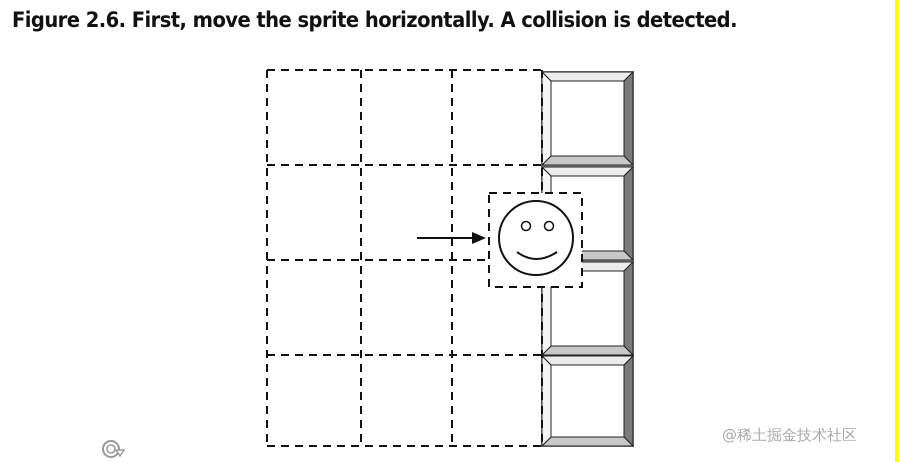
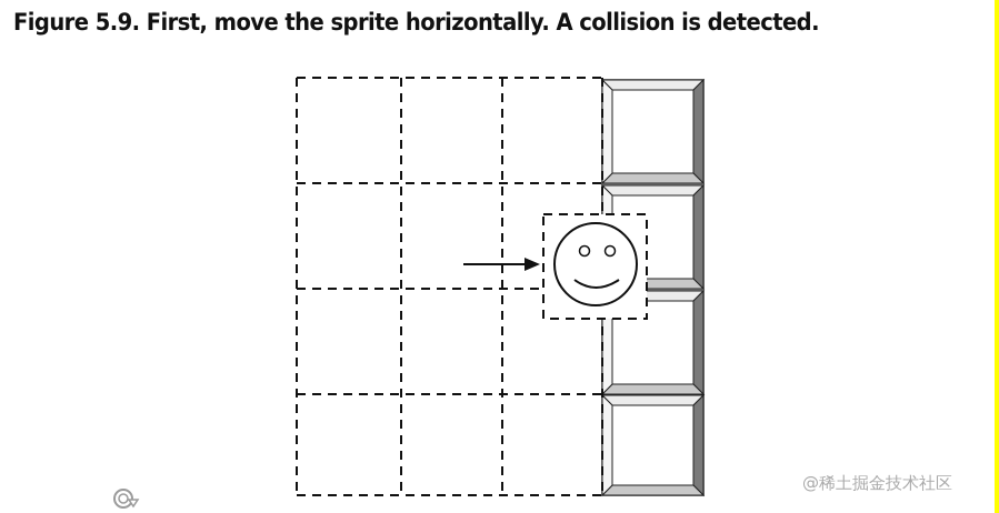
- Figure 2.6. First, move the sprite horizontally. A collision is detected.
+ Figure 5.9. First, move the sprite horizontally. A collision is detected.
  @稀土掘金技术社区
